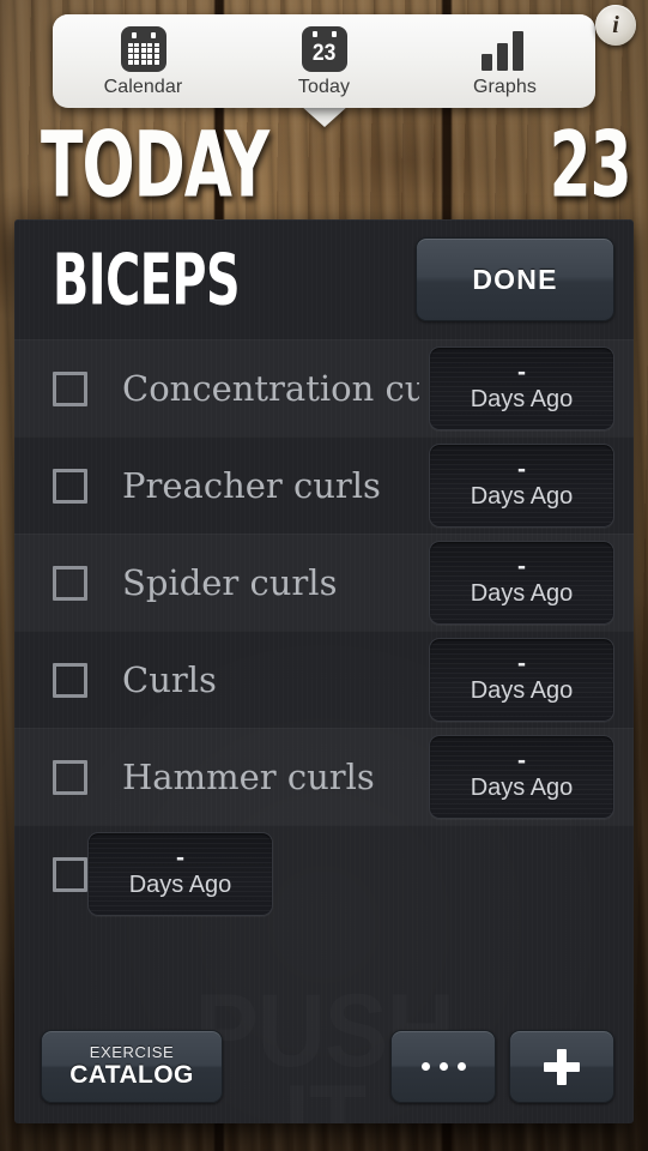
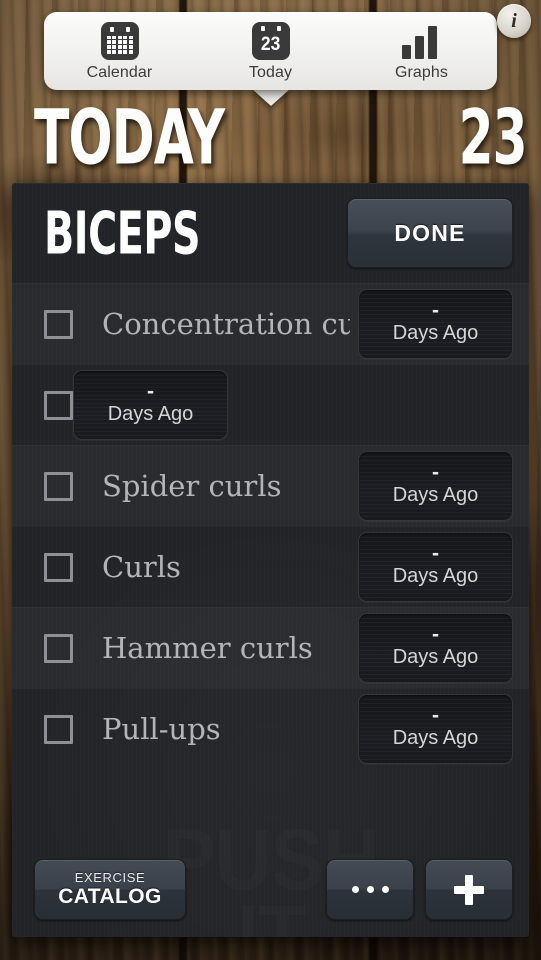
  Calendar
  23
  Today
  Graphs
  i
  TODAY
  23
  PUS
  IT
  BICEPS
  DONE
  Concentration cu
  -
  Days Ago
- Preacher curls
  -
  Days Ago
  Spider curls
  -
  Days Ago
  Curls
  -
  Days Ago
  Hammer curls
  -
  Days Ago
+ Pull-ups
  -
  Days Ago
  EXERCISE
  CATALOG
